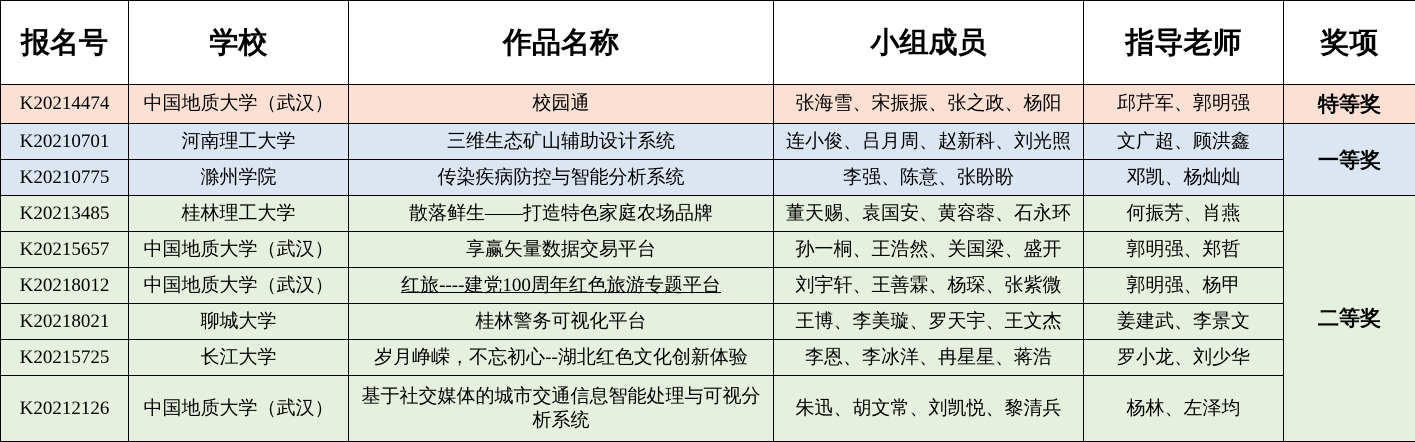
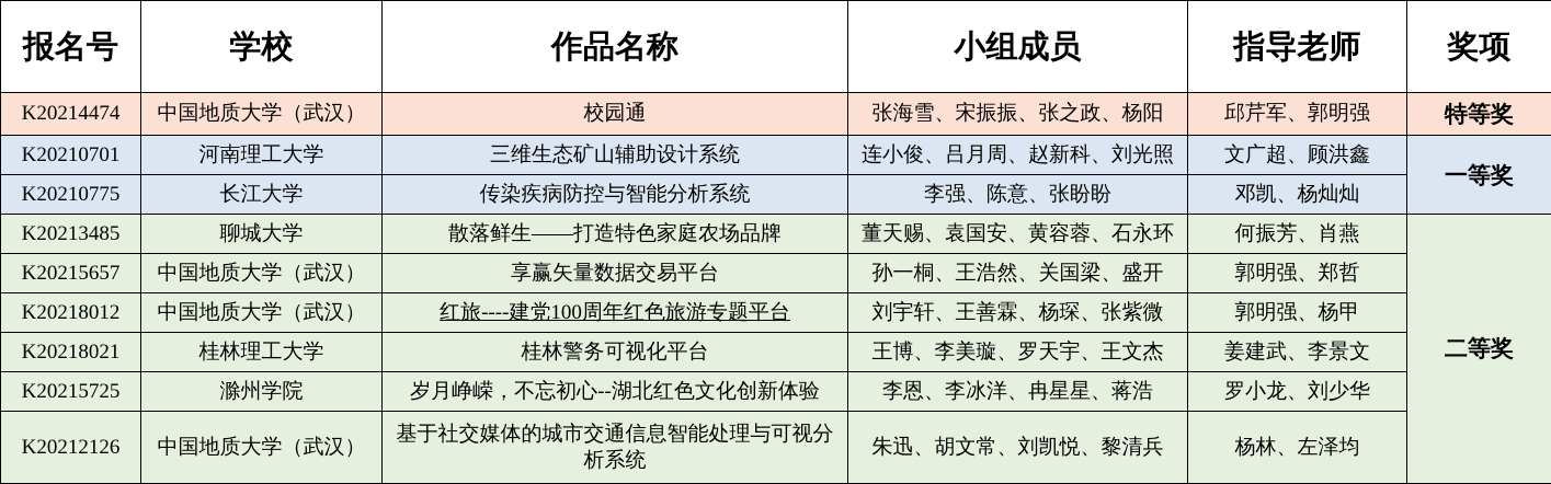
  报名号	学校	作品名称	小组成员	指导老师	奖项
  K20214474	中国地质大学（武汉）	校园通	张海雪、宋振振、张之政、杨阳	邱芹军、郭明强	特等奖
  K20210701	河南理工大学	三维生态矿山辅助设计系统	连小俊、吕月周、赵新科、刘光照	文广超、顾洪鑫	一等奖
- K20210775	滁州学院	传染疾病防控与智能分析系统	李强、陈意、张盼盼	邓凯、杨灿灿
+ K20210775	长江大学	传染疾病防控与智能分析系统	李强、陈意、张盼盼	邓凯、杨灿灿
- K20213485	桂林理工大学	散落鲜生——打造特色家庭农场品牌	董天赐、袁国安、黄容蓉、石永环	何振芳、肖燕	二等奖
+ K20213485	聊城大学	散落鲜生——打造特色家庭农场品牌	董天赐、袁国安、黄容蓉、石永环	何振芳、肖燕	二等奖
  K20215657	中国地质大学（武汉）	享赢矢量数据交易平台	孙一桐、王浩然、关国梁、盛开	郭明强、郑哲
  K20218012	中国地质大学（武汉）	红旅----建党100周年红色旅游专题平台	刘宇轩、王善霖、杨琛、张紫微	郭明强、杨甲
- K20218021	聊城大学	桂林警务可视化平台	王博、李美璇、罗天宇、王文杰	姜建武、李景文
+ K20218021	桂林理工大学	桂林警务可视化平台	王博、李美璇、罗天宇、王文杰	姜建武、李景文
- K20215725	长江大学	岁月峥嵘，不忘初心--湖北红色文化创新体验	李恩、李冰洋、冉星星、蒋浩	罗小龙、刘少华
+ K20215725	滁州学院	岁月峥嵘，不忘初心--湖北红色文化创新体验	李恩、李冰洋、冉星星、蒋浩	罗小龙、刘少华
  K20212126	中国地质大学（武汉）	基于社交媒体的城市交通信息智能处理与可视分析系统	朱迅、胡文常、刘凯悦、黎清兵	杨林、左泽均
